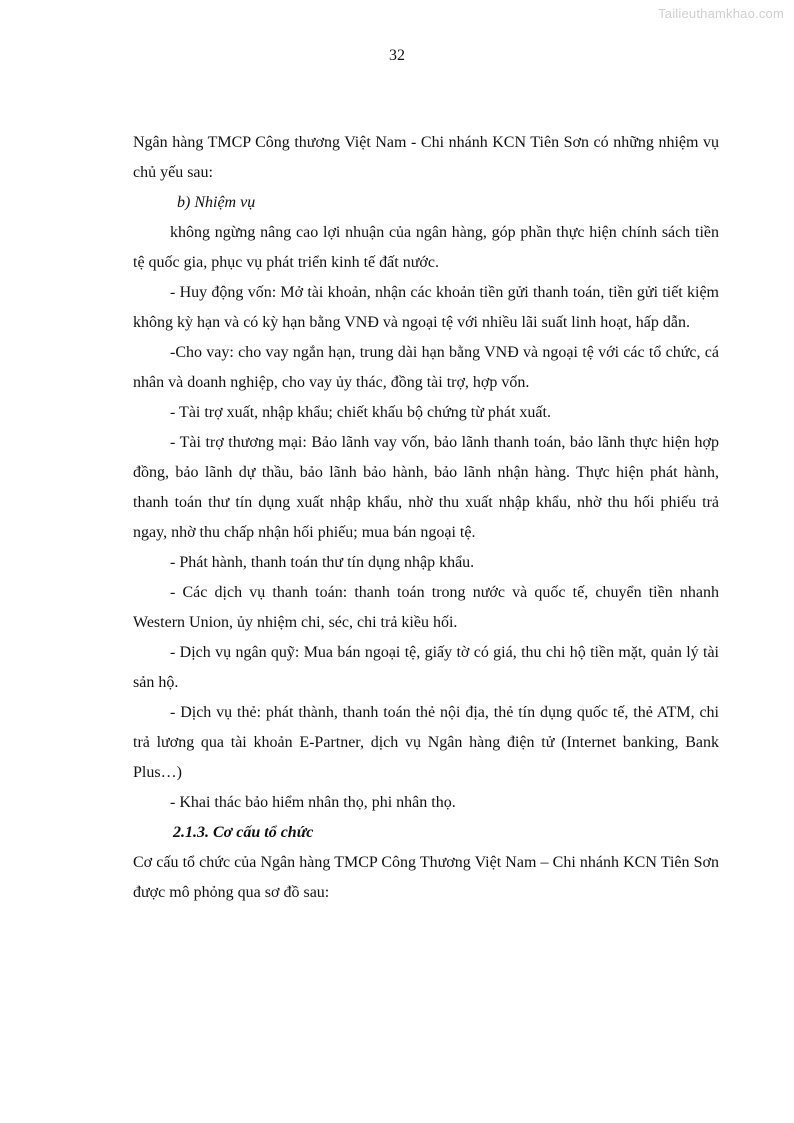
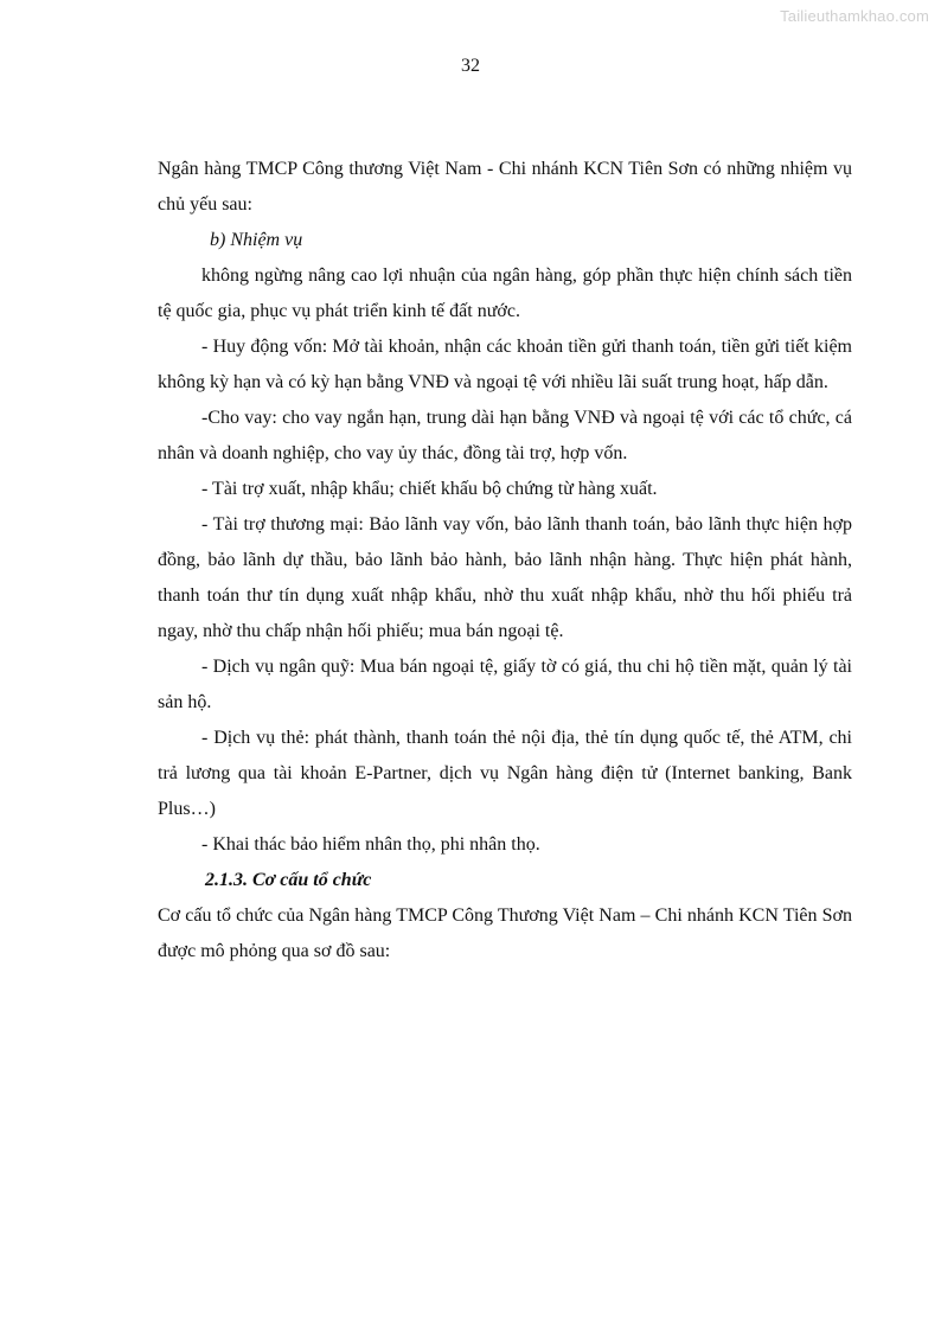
  Tailieuthamkhao.com
  32
  Ngân hàng TMCP Công thương Việt Nam - Chi nhánh KCN Tiên Sơn có những nhiệm vụ chủ yếu sau:
  b) Nhiệm vụ
  không ngừng nâng cao lợi nhuận của ngân hàng, góp phần thực hiện chính sách tiền tệ quốc gia, phục vụ phát triển kinh tế đất nước.
- - Huy động vốn: Mở tài khoản, nhận các khoản tiền gửi thanh toán, tiền gửi tiết kiệm không kỳ hạn và có kỳ hạn bằng VNĐ và ngoại tệ với nhiều lãi suất linh hoạt, hấp dẫn.
+ - Huy động vốn: Mở tài khoản, nhận các khoản tiền gửi thanh toán, tiền gửi tiết kiệm không kỳ hạn và có kỳ hạn bằng VNĐ và ngoại tệ với nhiều lãi suất trung hoạt, hấp dẫn.
  -Cho vay: cho vay ngắn hạn, trung dài hạn bằng VNĐ và ngoại tệ với các tổ chức, cá nhân và doanh nghiệp, cho vay ủy thác, đồng tài trợ, hợp vốn.
- - Tài trợ xuất, nhập khẩu; chiết khấu bộ chứng từ phát xuất.
+ - Tài trợ xuất, nhập khẩu; chiết khấu bộ chứng từ hàng xuất.
  - Tài trợ thương mại: Bảo lãnh vay vốn, bảo lãnh thanh toán, bảo lãnh thực hiện hợp đồng, bảo lãnh dự thầu, bảo lãnh bảo hành, bảo lãnh nhận hàng. Thực hiện phát hành, thanh toán thư tín dụng xuất nhập khẩu, nhờ thu xuất nhập khẩu, nhờ thu hối phiếu trả ngay, nhờ thu chấp nhận hối phiếu; mua bán ngoại tệ.
- - Phát hành, thanh toán thư tín dụng nhập khẩu.
- - Các dịch vụ thanh toán: thanh toán trong nước và quốc tế, chuyển tiền nhanh Western Union, ủy nhiệm chi, séc, chi trả kiều hối.
  - Dịch vụ ngân quỹ: Mua bán ngoại tệ, giấy tờ có giá, thu chi hộ tiền mặt, quản lý tài sản hộ.
  - Dịch vụ thẻ: phát thành, thanh toán thẻ nội địa, thẻ tín dụng quốc tế, thẻ ATM, chi trả lương qua tài khoản E-Partner, dịch vụ Ngân hàng điện tử (Internet banking, Bank Plus…)
  - Khai thác bảo hiểm nhân thọ, phi nhân thọ.
  2.1.3. Cơ cấu tổ chức
  Cơ cấu tổ chức của Ngân hàng TMCP Công Thương Việt Nam – Chi nhánh KCN Tiên Sơn được mô phỏng qua sơ đồ sau:
